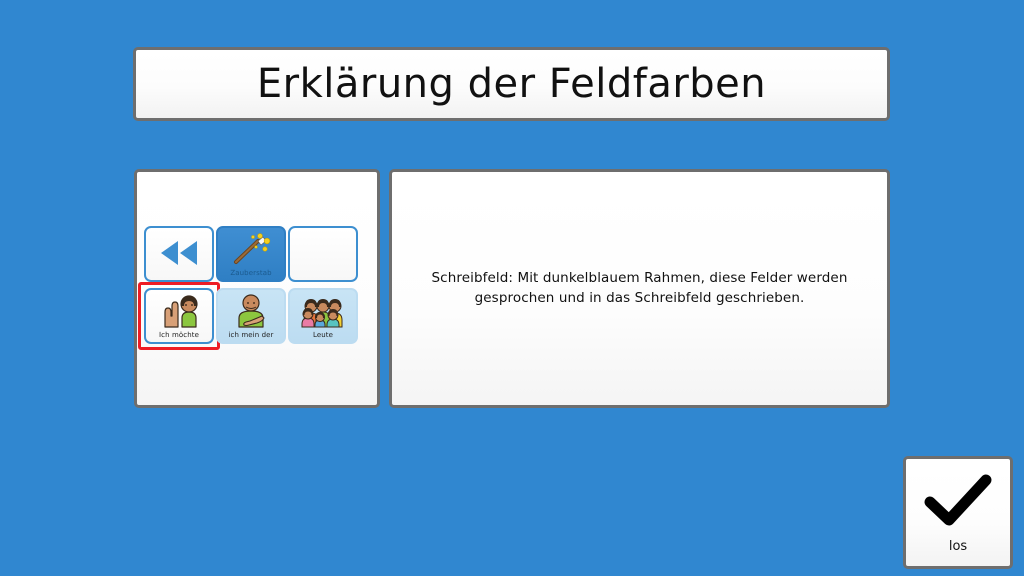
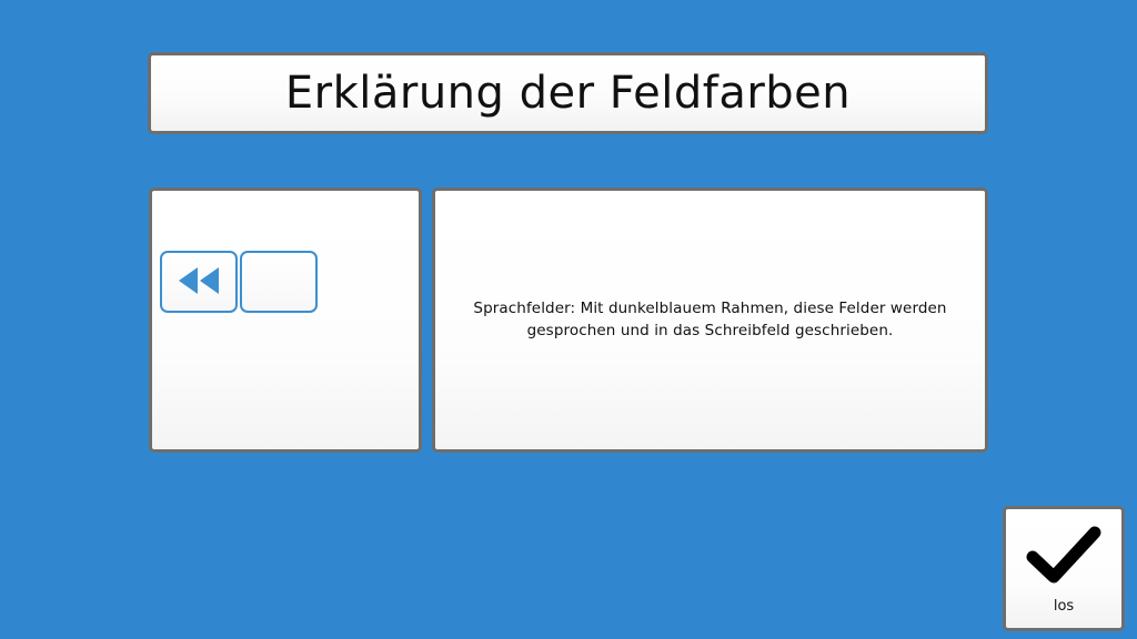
  Erklärung der Feldfarben
- Zauberstab
- Ich möchte
- ich mein der
- Leute
- Schreibfeld: Mit dunkelblauem Rahmen, diese Felder werden gesprochen und in das Schreibfeld geschrieben.
+ Sprachfelder: Mit dunkelblauem Rahmen, diese Felder werden gesprochen und in das Schreibfeld geschrieben.
  los
